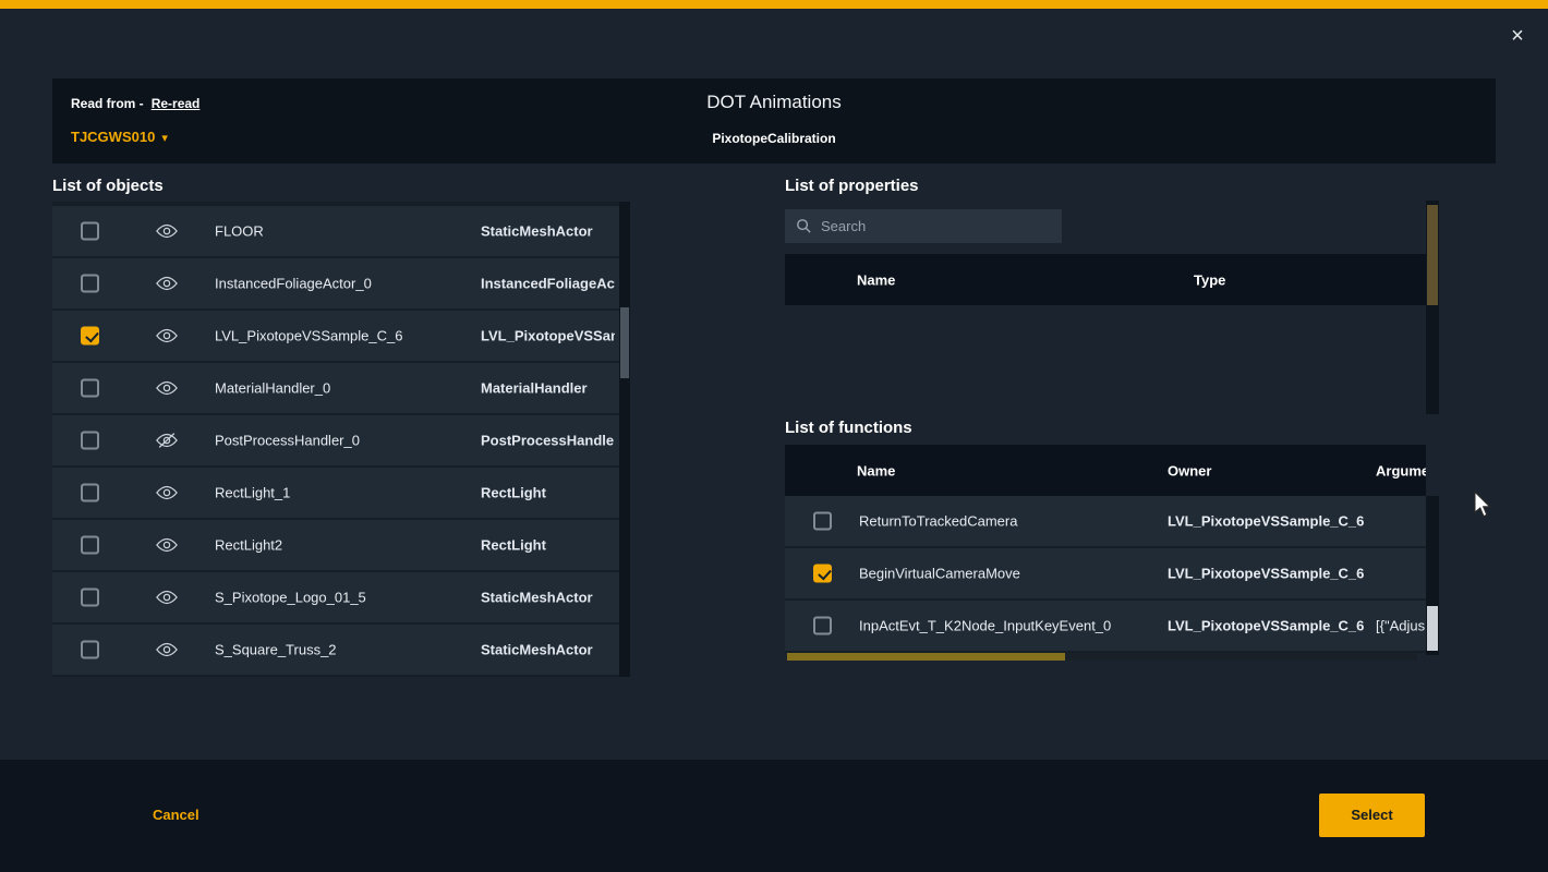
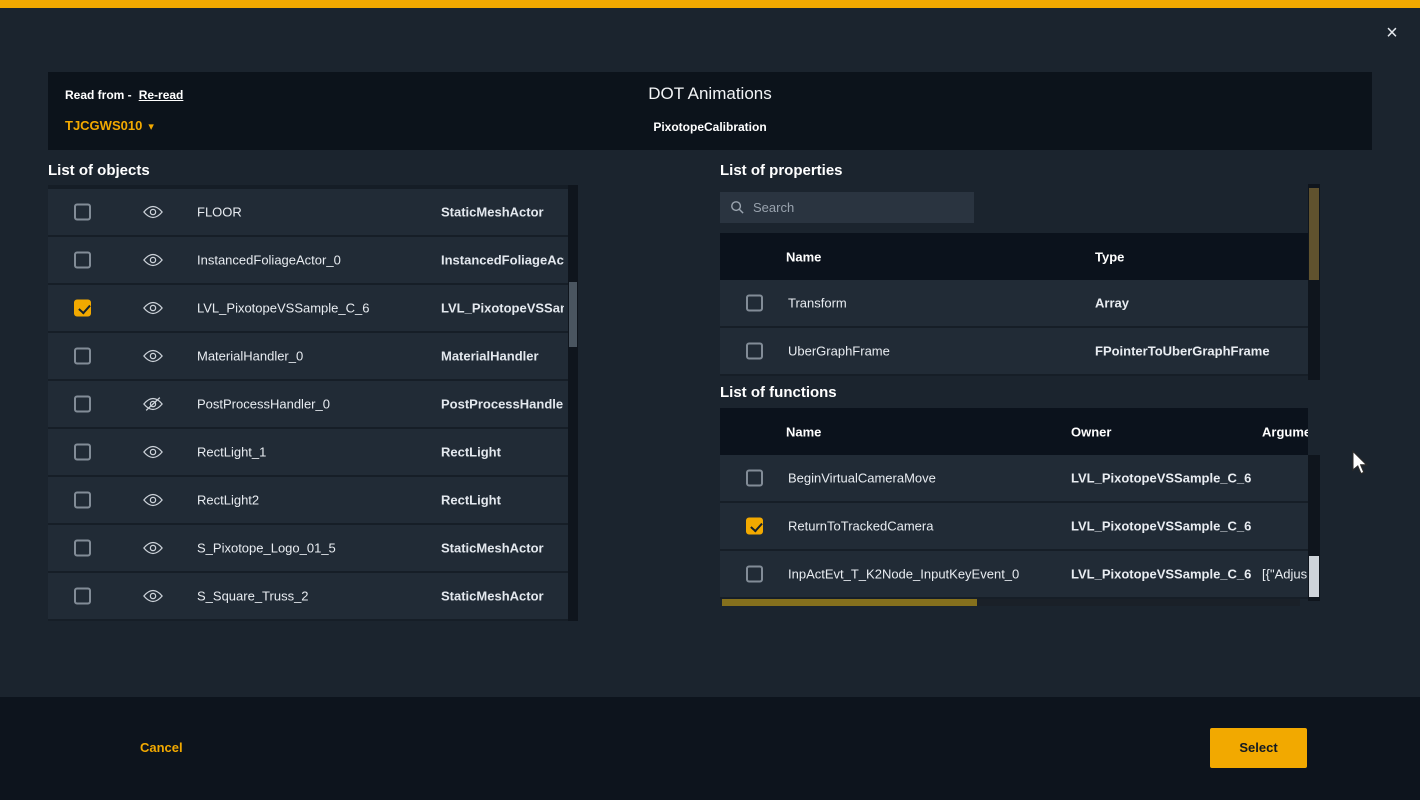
  ×
  Read from - Re-read
  TJCGWS010 ▾
  DOT Animations
  PixotopeCalibration
  List of objects
  FLOOR
  StaticMeshActor
  InstancedFoliageActor_0
  InstancedFoliageAc
  LVL_PixotopeVSSample_C_6
  LVL_PixotopeVSSa
  MaterialHandler_0
  MaterialHandler
  PostProcessHandler_0
  PostProcessHandle
  RectLight_1
  RectLight
  RectLight2
  RectLight
  S_Pixotope_Logo_01_5
  StaticMeshActor
  S_Square_Truss_2
  StaticMeshActor
  List of properties
  Search
  Name
  Type
+ Transform
+ Array
+ UberGraphFrame
+ FPointerToUberGraphFrame
  List of functions
  Name
  Owner
- ReturnToTrackedCamera
+ BeginVirtualCameraMove
  LVL_PixotopeVSSample_C_6
- BeginVirtualCameraMove
+ ReturnToTrackedCamera
  LVL_PixotopeVSSample_C_6
  InpActEvt_T_K2Node_InputKeyEvent_0
  LVL_PixotopeVSSample_C_6
  [{"Adjus
  Cancel
  Select
